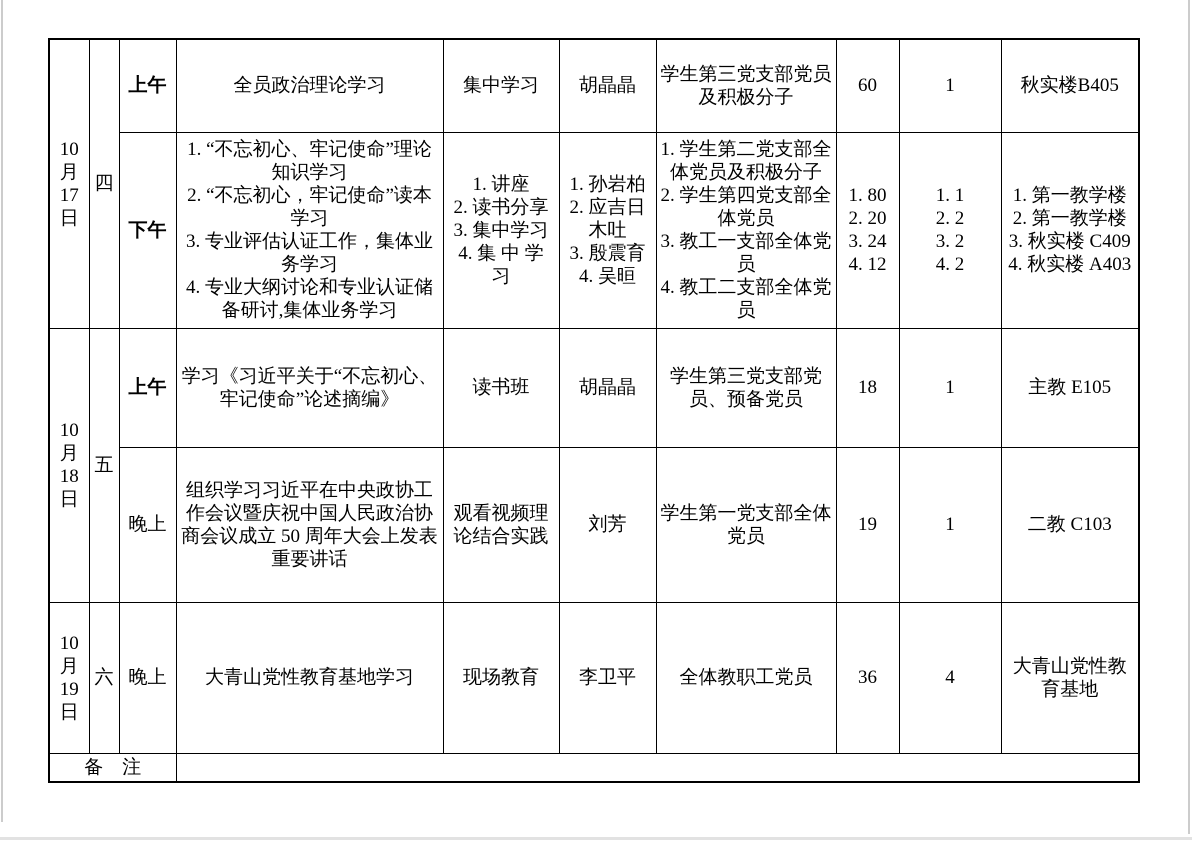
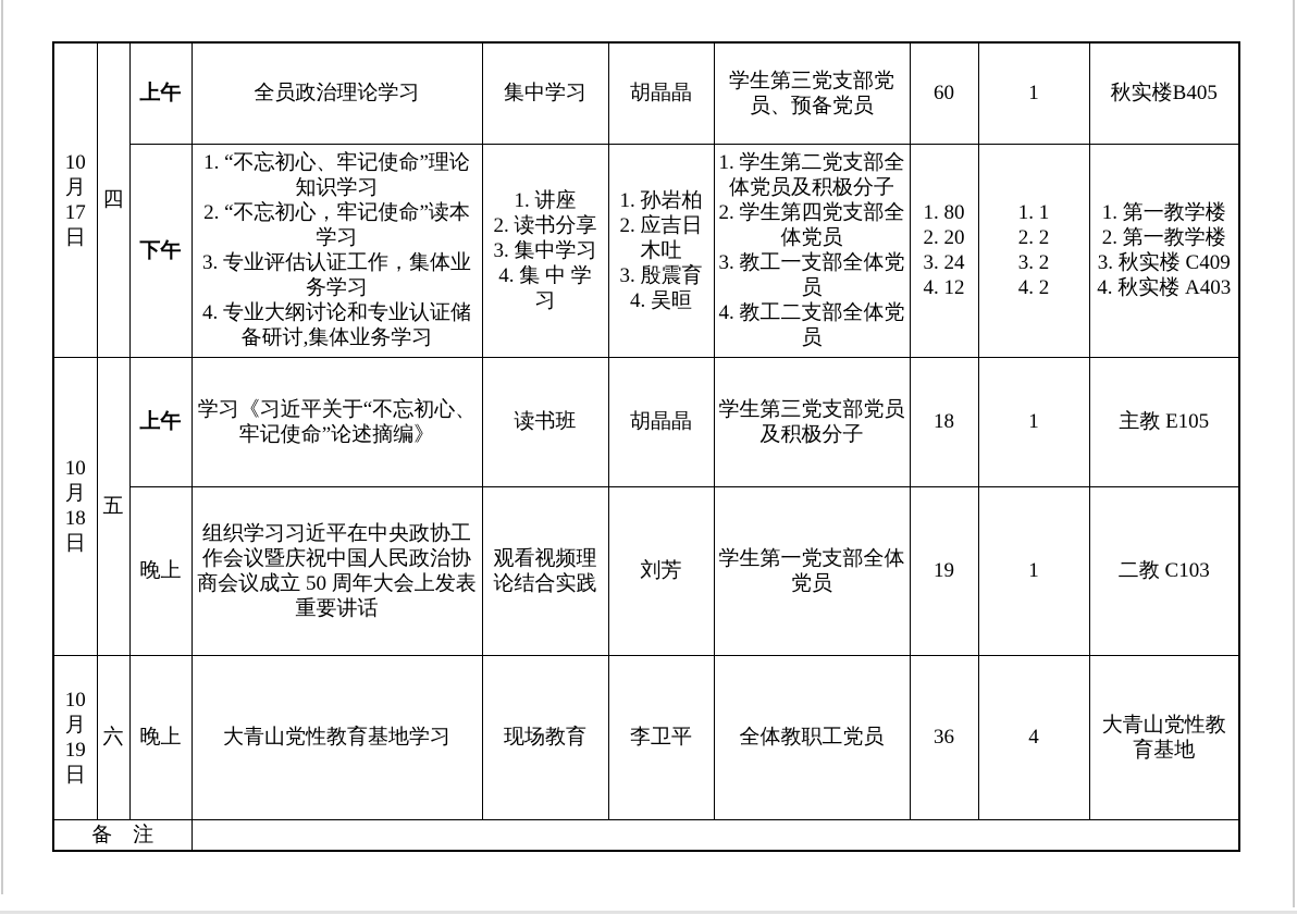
- 10 月 17 日	四	上午	全员政治理论学习	集中学习	胡晶晶	学生第三党支部党员及积极分子	60	1	秋实楼B405
+ 10 月 17 日	四	上午	全员政治理论学习	集中学习	胡晶晶	学生第三党支部党员、预备党员	60	1	秋实楼B405
  下午	1. “不忘初心、牢记使命”理论知识学习 2. “不忘初心，牢记使命”读本学习 3. 专业评估认证工作，集体业务学习 4. 专业大纲讨论和专业认证储备研讨,集体业务学习	1. 讲座 2. 读书分享 3. 集中学习 4. 集 中 学 习	1. 孙岩柏 2. 应吉日木吐 3. 殷震育 4. 吴晅	1. 学生第二党支部全体党员及积极分子 2. 学生第四党支部全体党员 3. 教工一支部全体党员 4. 教工二支部全体党员	1. 80 2. 20 3. 24 4. 12	1. 1 2. 2 3. 2 4. 2	1. 第一教学楼 2. 第一教学楼 3. 秋实楼 C409 4. 秋实楼 A403
- 10 月 18 日	五	上午	学习《习近平关于“不忘初心、牢记使命”论述摘编》	读书班	胡晶晶	学生第三党支部党员、预备党员	18	1	主教 E105
+ 10 月 18 日	五	上午	学习《习近平关于“不忘初心、牢记使命”论述摘编》	读书班	胡晶晶	学生第三党支部党员及积极分子	18	1	主教 E105
  晚上	组织学习习近平在中央政协工作会议暨庆祝中国人民政治协商会议成立 50 周年大会上发表重要讲话	观看视频理论结合实践	刘芳	学生第一党支部全体党员	19	1	二教 C103
  10 月 19 日	六	晚上	大青山党性教育基地学习	现场教育	李卫平	全体教职工党员	36	4	大青山党性教育基地
  备 注
